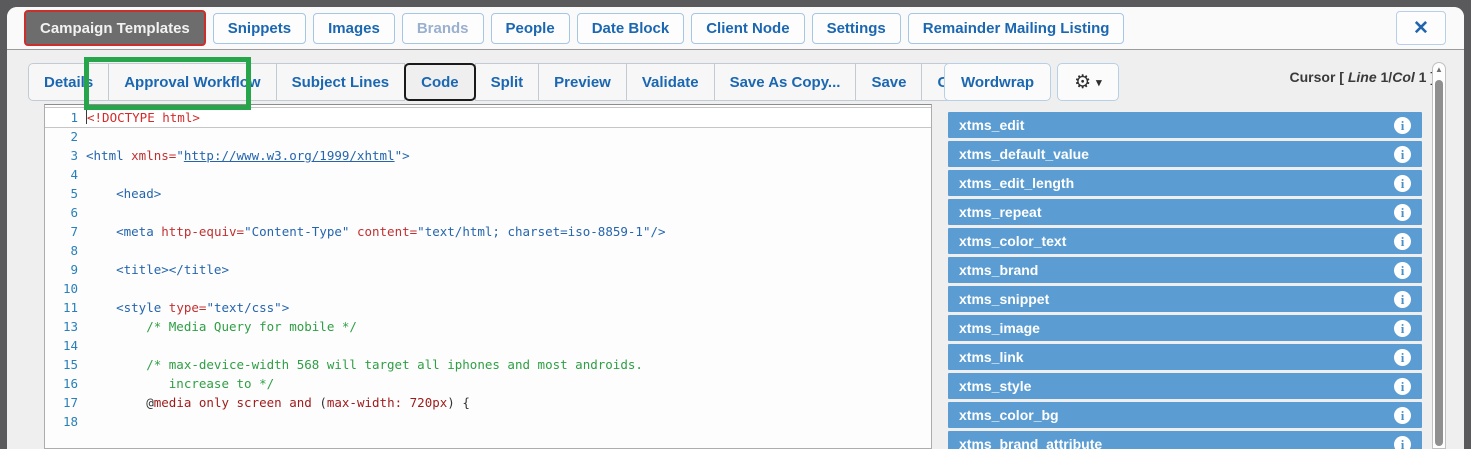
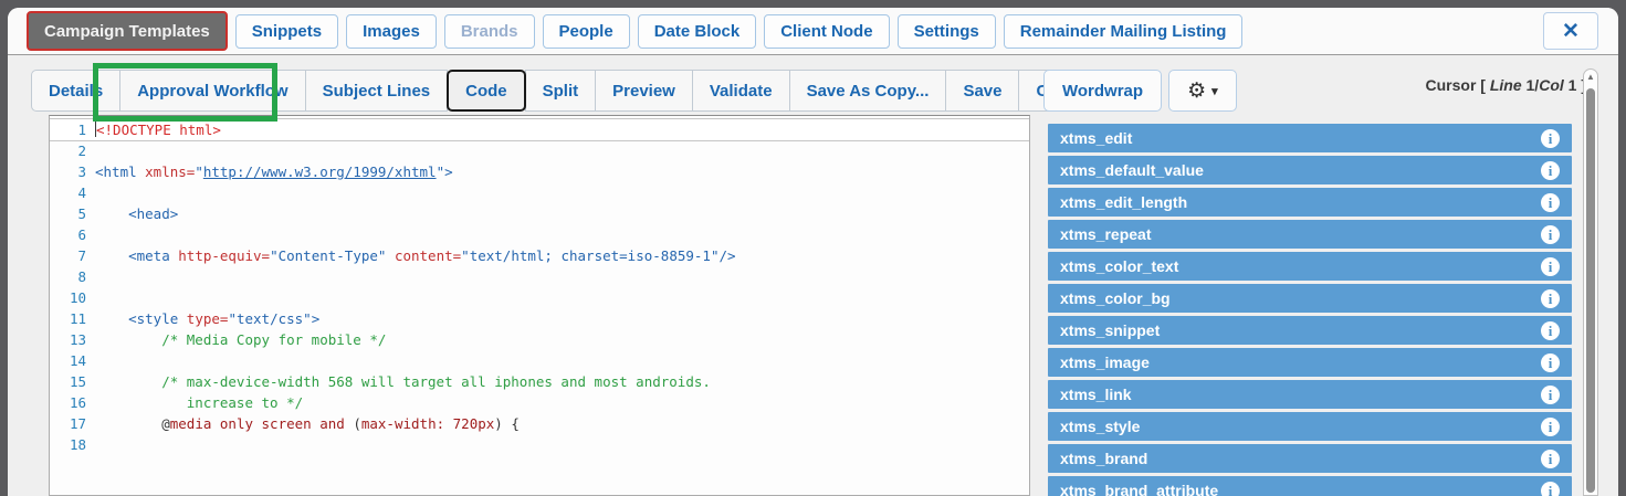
  Campaign Templates
  Snippets
  Images
  Brands
  People
  Date Block
  Client Node
  Settings
  Remainder Mailing Listing
  ✕
  Details
  Approval Workflow
  Subject Lines
  Code
  Split
  Preview
  Validate
  Save As Copy...
  Save
  Wordwrap
  ⚙
  ▾
  Cursor [ Line 1/Col 1
  1
  <!DOCTYPE html>
  2
  3
  <html xmlns="http://www.w3.org/1999/xhtml">
  4
  5
  <head>
  6
  7
  <meta http-equiv="Content-Type" content="text/html; charset=iso-8859-1"/>
  8
- 9
- <title></title>
  10
  11
  <style type="text/css">
  13
- /* Media Query for mobile */
+ /* Media Copy for mobile */
  14
  15
  /* max-device-width 568 will target all iphones and most androids.
  16
  increase to */
  17
  @media only screen and (max-width: 720px) {
  18
  xtms_edit
  i
  xtms_default_value
  i
  xtms_edit_length
  i
  xtms_repeat
  i
  xtms_color_text
  i
- xtms_brand
+ xtms_color_bg
  i
  xtms_snippet
  i
  xtms_image
  i
  xtms_link
  i
  xtms_style
  i
- xtms_color_bg
+ xtms_brand
  i
  xtms_brand_attribute
  i
  ▲
